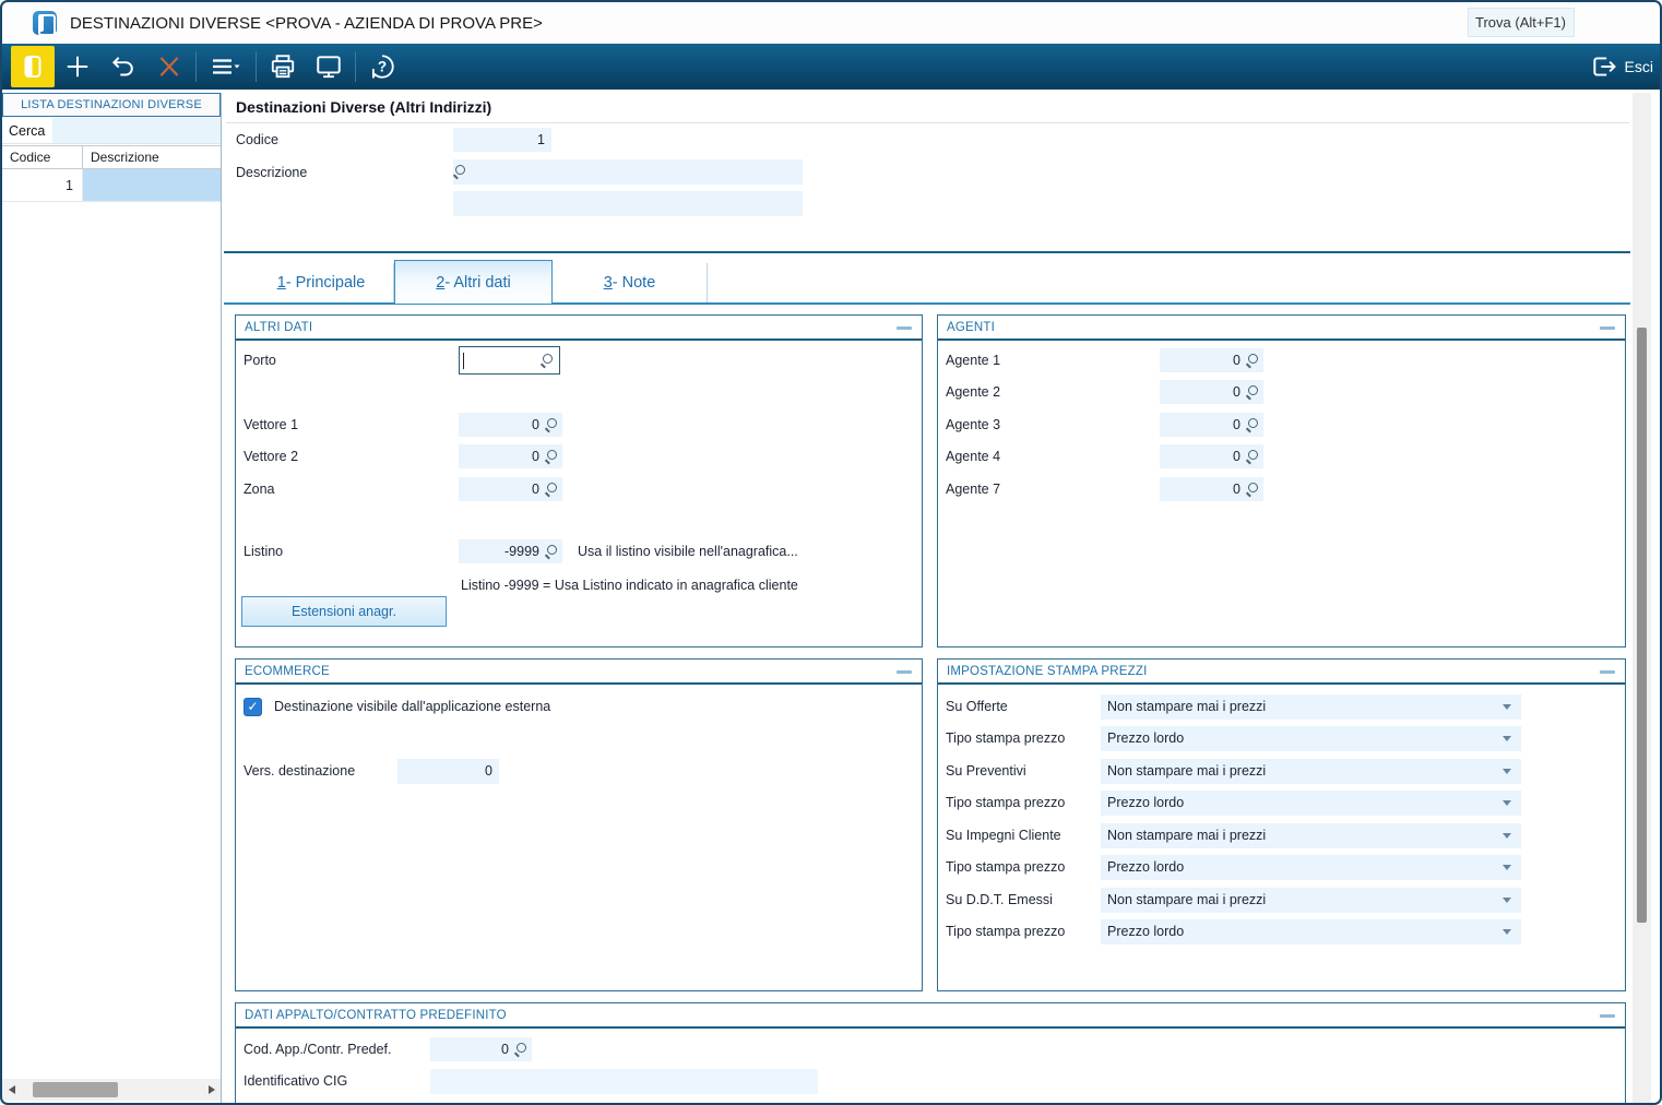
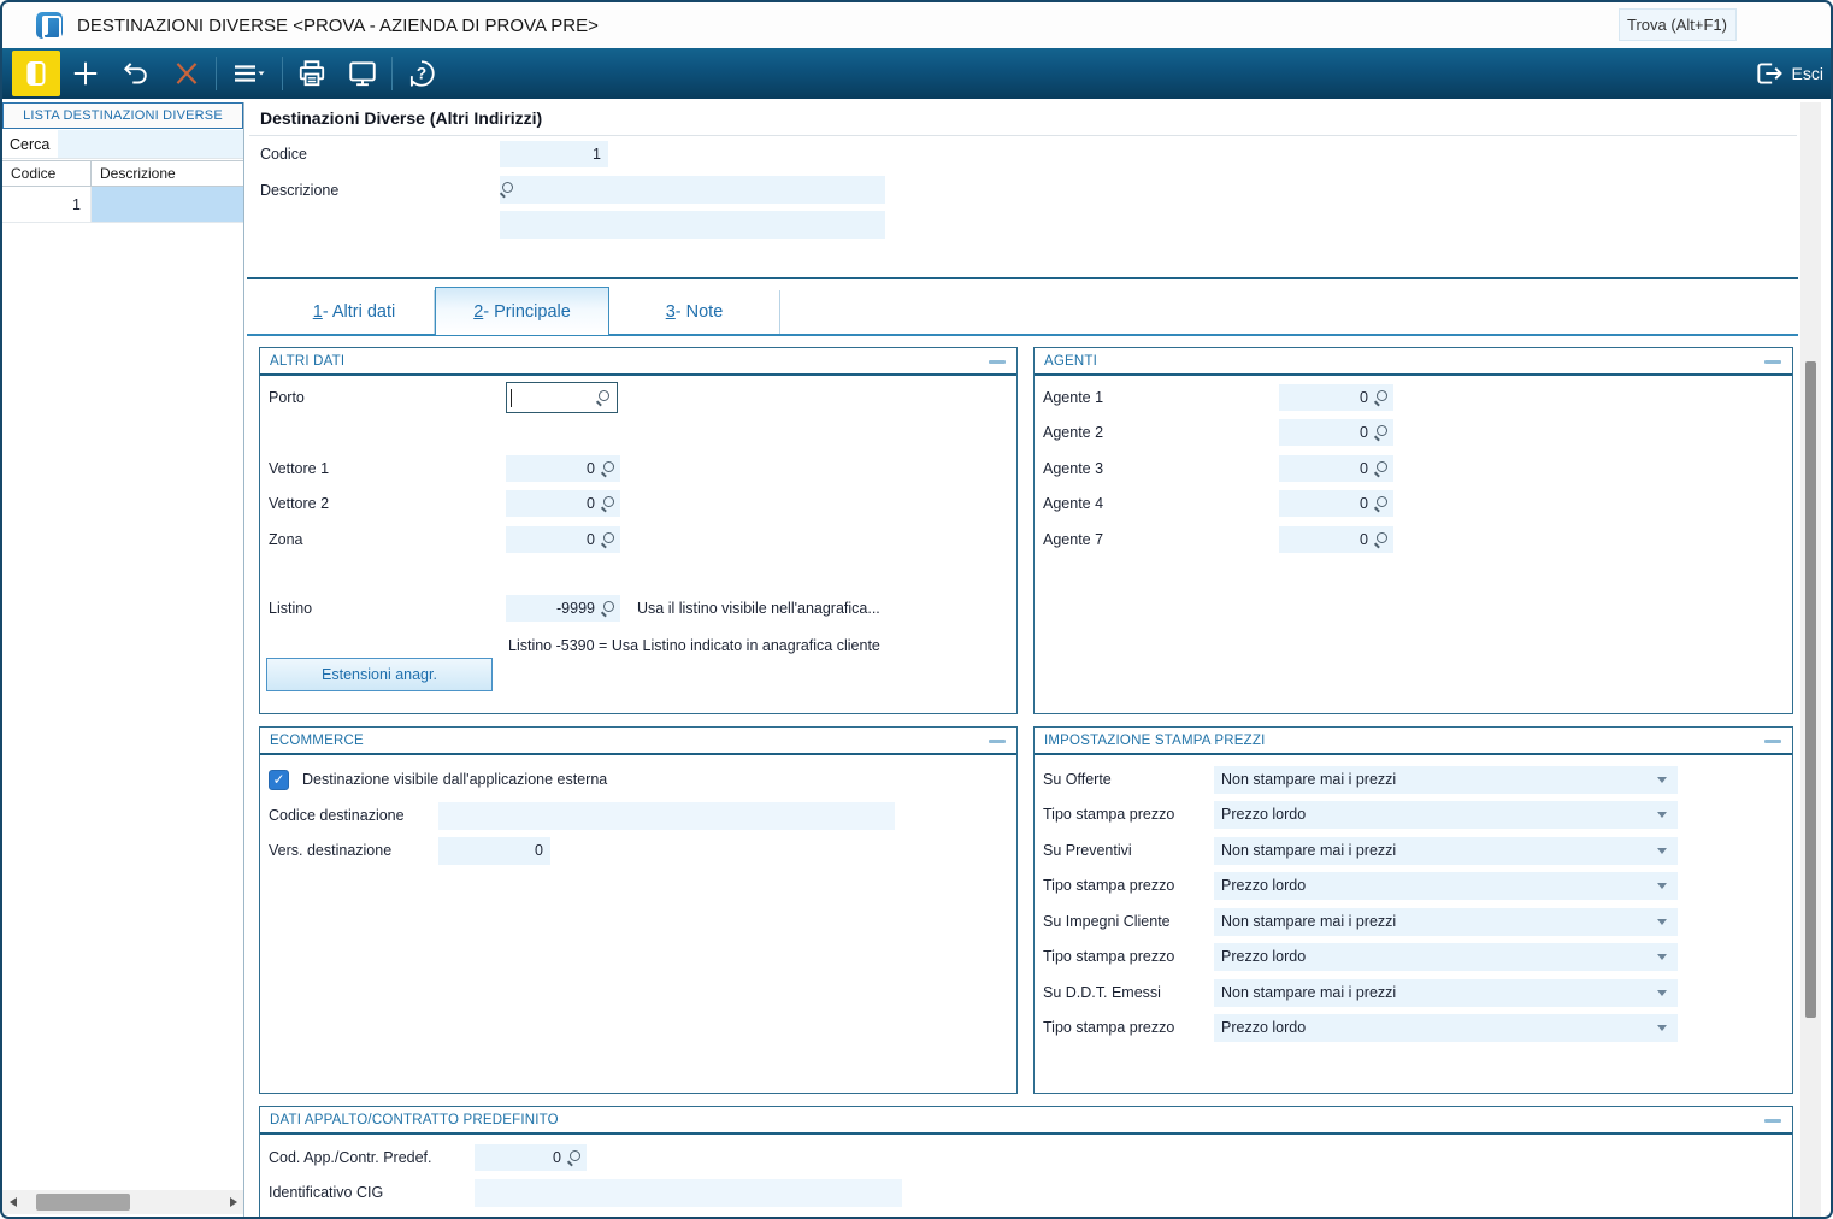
  DESTINAZIONI DIVERSE <PROVA - AZIENDA DI PROVA PRE>
  ?
  Trova (Alt+F1)
  Esci
  LISTA DESTINAZIONI DIVERSE
  Cerca
  Codice
  Descrizione
  1
  Destinazioni Diverse (Altri Indirizzi)
  Codice
  1
  Descrizione
  1
- - Principale
+ - Altri dati
  2
- - Altri dati
+ - Principale
  3
  - Note
  ALTRI DATI
  Porto
  Vettore 1
  0
  Vettore 2
  0
  Zona
  0
  Listino
  -9999
  Usa il listino visibile nell'anagrafica...
- Listino -9999 = Usa Listino indicato in anagrafica cliente
+ Listino -5390 = Usa Listino indicato in anagrafica cliente
  Estensioni anagr.
  AGENTI
  Agente 1
  0
  Agente 2
  0
  Agente 3
  0
  Agente 4
  0
  Agente 7
  0
  ECOMMERCE
  ✓
  Destinazione visibile dall'applicazione esterna
+ Codice destinazione
  Vers. destinazione
  0
  IMPOSTAZIONE STAMPA PREZZI
  Su Offerte
  Non stampare mai i prezzi
  Tipo stampa prezzo
  Prezzo lordo
  Su Preventivi
  Non stampare mai i prezzi
  Tipo stampa prezzo
  Prezzo lordo
  Su Impegni Cliente
  Non stampare mai i prezzi
  Tipo stampa prezzo
  Prezzo lordo
  Su D.D.T. Emessi
  Non stampare mai i prezzi
  Tipo stampa prezzo
  Prezzo lordo
  DATI APPALTO/CONTRATTO PREDEFINITO
  Cod. App./Contr. Predef.
  0
  Identificativo CIG
